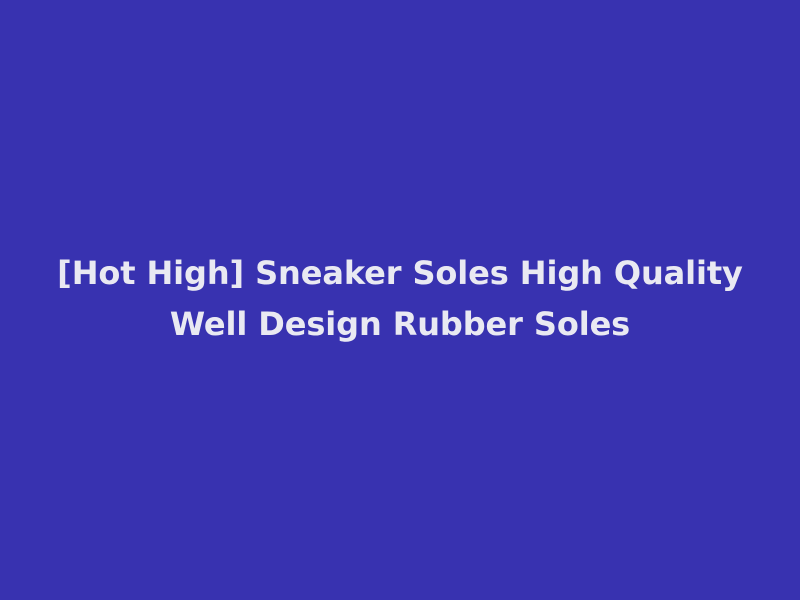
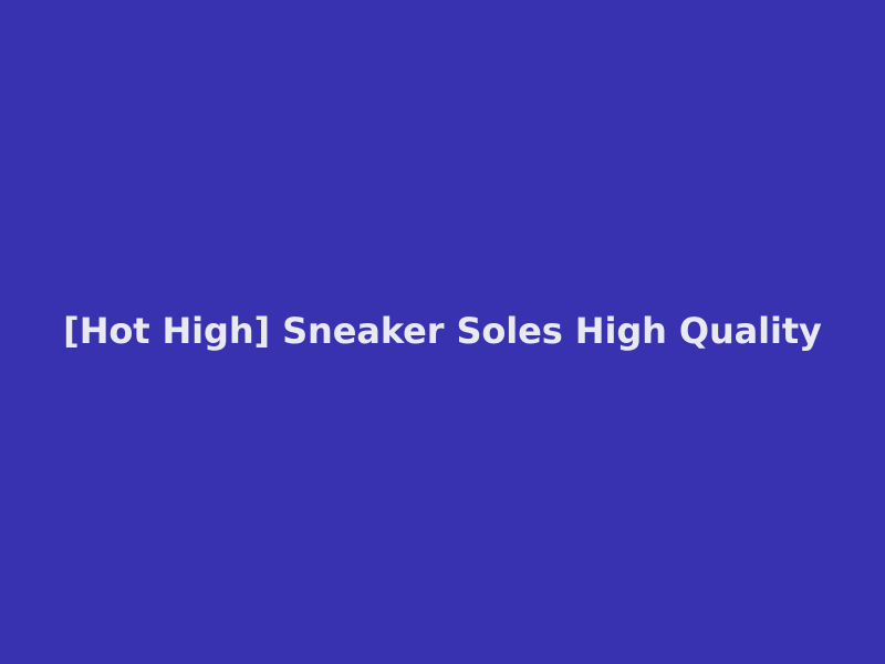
  [Hot High] Sneaker Soles High Quality
- Well Design Rubber Soles
